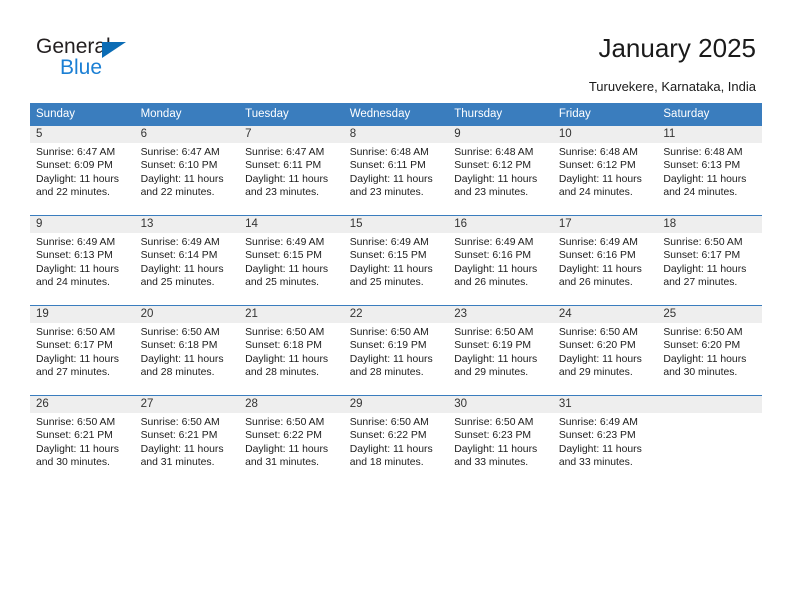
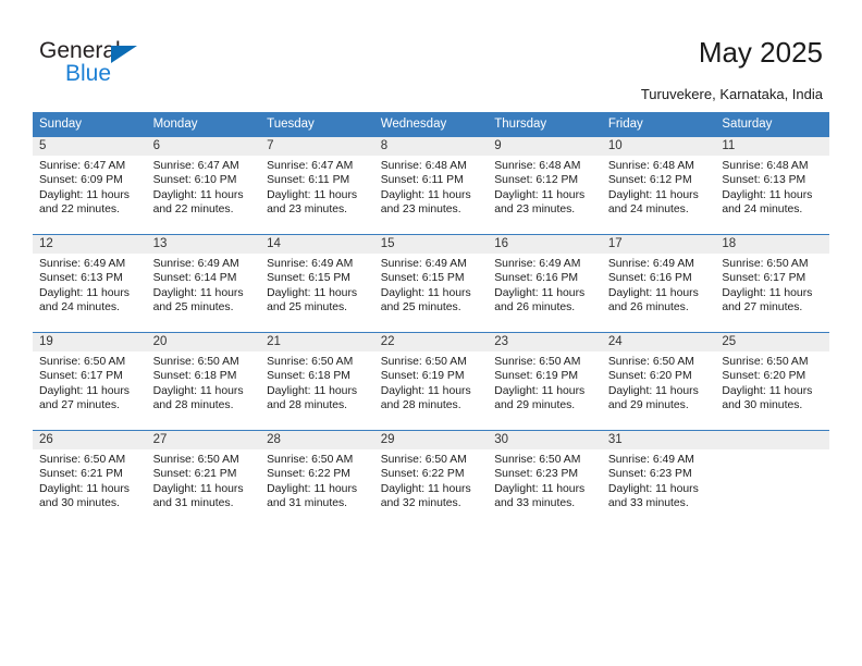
  General
  Blue
- January 2025
+ May 2025
  Turuvekere, Karnataka, India
  Sunday	Monday	Tuesday	Wednesday	Thursday	Friday	Saturday
  5Sunrise: 6:47 AMSunset: 6:09 PMDaylight: 11 hoursand 22 minutes.	6Sunrise: 6:47 AMSunset: 6:10 PMDaylight: 11 hoursand 22 minutes.	7Sunrise: 6:47 AMSunset: 6:11 PMDaylight: 11 hoursand 23 minutes.	8Sunrise: 6:48 AMSunset: 6:11 PMDaylight: 11 hoursand 23 minutes.	9Sunrise: 6:48 AMSunset: 6:12 PMDaylight: 11 hoursand 23 minutes.	10Sunrise: 6:48 AMSunset: 6:12 PMDaylight: 11 hoursand 24 minutes.	11Sunrise: 6:48 AMSunset: 6:13 PMDaylight: 11 hoursand 24 minutes.
- 9Sunrise: 6:49 AMSunset: 6:13 PMDaylight: 11 hoursand 24 minutes.	13Sunrise: 6:49 AMSunset: 6:14 PMDaylight: 11 hoursand 25 minutes.	14Sunrise: 6:49 AMSunset: 6:15 PMDaylight: 11 hoursand 25 minutes.	15Sunrise: 6:49 AMSunset: 6:15 PMDaylight: 11 hoursand 25 minutes.	16Sunrise: 6:49 AMSunset: 6:16 PMDaylight: 11 hoursand 26 minutes.	17Sunrise: 6:49 AMSunset: 6:16 PMDaylight: 11 hoursand 26 minutes.	18Sunrise: 6:50 AMSunset: 6:17 PMDaylight: 11 hoursand 27 minutes.
+ 12Sunrise: 6:49 AMSunset: 6:13 PMDaylight: 11 hoursand 24 minutes.	13Sunrise: 6:49 AMSunset: 6:14 PMDaylight: 11 hoursand 25 minutes.	14Sunrise: 6:49 AMSunset: 6:15 PMDaylight: 11 hoursand 25 minutes.	15Sunrise: 6:49 AMSunset: 6:15 PMDaylight: 11 hoursand 25 minutes.	16Sunrise: 6:49 AMSunset: 6:16 PMDaylight: 11 hoursand 26 minutes.	17Sunrise: 6:49 AMSunset: 6:16 PMDaylight: 11 hoursand 26 minutes.	18Sunrise: 6:50 AMSunset: 6:17 PMDaylight: 11 hoursand 27 minutes.
  19Sunrise: 6:50 AMSunset: 6:17 PMDaylight: 11 hoursand 27 minutes.	20Sunrise: 6:50 AMSunset: 6:18 PMDaylight: 11 hoursand 28 minutes.	21Sunrise: 6:50 AMSunset: 6:18 PMDaylight: 11 hoursand 28 minutes.	22Sunrise: 6:50 AMSunset: 6:19 PMDaylight: 11 hoursand 28 minutes.	23Sunrise: 6:50 AMSunset: 6:19 PMDaylight: 11 hoursand 29 minutes.	24Sunrise: 6:50 AMSunset: 6:20 PMDaylight: 11 hoursand 29 minutes.	25Sunrise: 6:50 AMSunset: 6:20 PMDaylight: 11 hoursand 30 minutes.
- 26Sunrise: 6:50 AMSunset: 6:21 PMDaylight: 11 hoursand 30 minutes.	27Sunrise: 6:50 AMSunset: 6:21 PMDaylight: 11 hoursand 31 minutes.	28Sunrise: 6:50 AMSunset: 6:22 PMDaylight: 11 hoursand 31 minutes.	29Sunrise: 6:50 AMSunset: 6:22 PMDaylight: 11 hoursand 18 minutes.	30Sunrise: 6:50 AMSunset: 6:23 PMDaylight: 11 hoursand 33 minutes.	31Sunrise: 6:49 AMSunset: 6:23 PMDaylight: 11 hoursand 33 minutes.
+ 26Sunrise: 6:50 AMSunset: 6:21 PMDaylight: 11 hoursand 30 minutes.	27Sunrise: 6:50 AMSunset: 6:21 PMDaylight: 11 hoursand 31 minutes.	28Sunrise: 6:50 AMSunset: 6:22 PMDaylight: 11 hoursand 31 minutes.	29Sunrise: 6:50 AMSunset: 6:22 PMDaylight: 11 hoursand 32 minutes.	30Sunrise: 6:50 AMSunset: 6:23 PMDaylight: 11 hoursand 33 minutes.	31Sunrise: 6:49 AMSunset: 6:23 PMDaylight: 11 hoursand 33 minutes.
